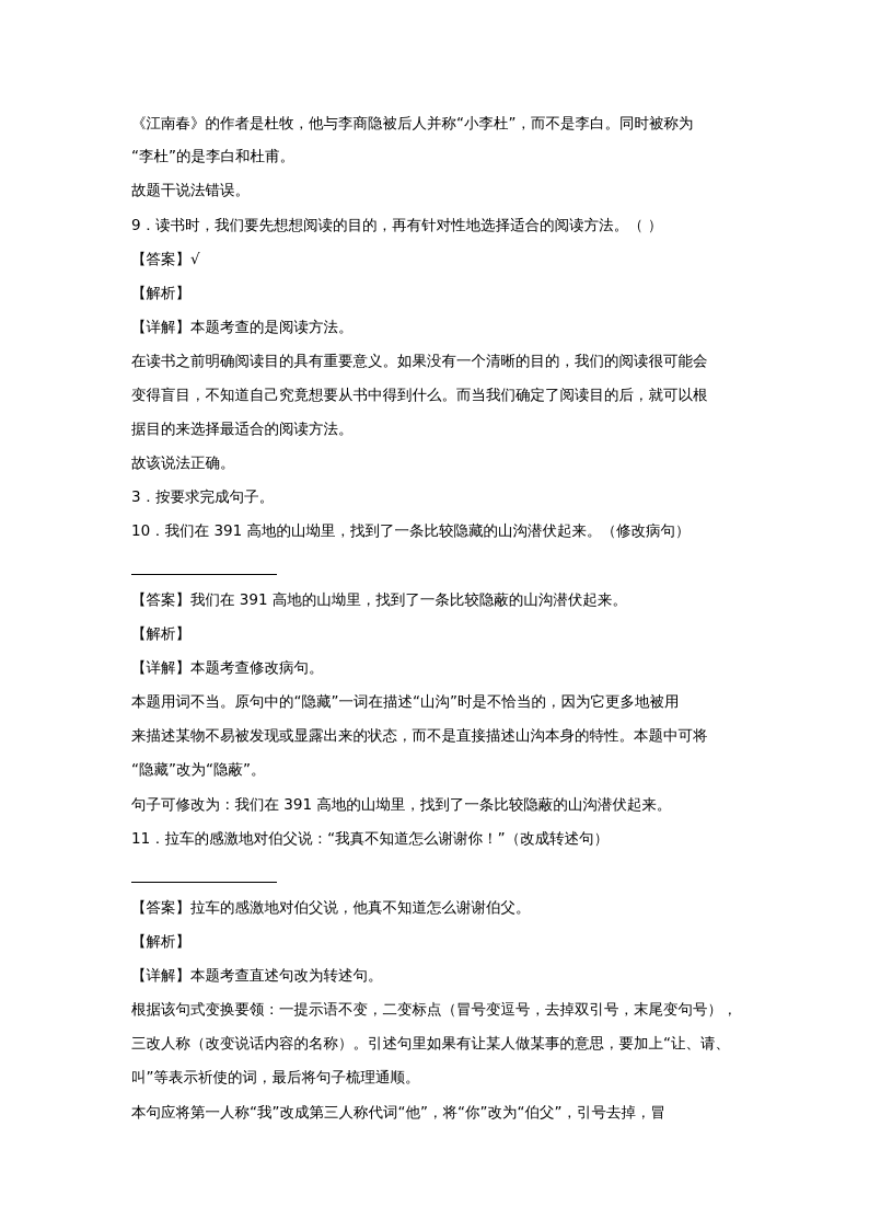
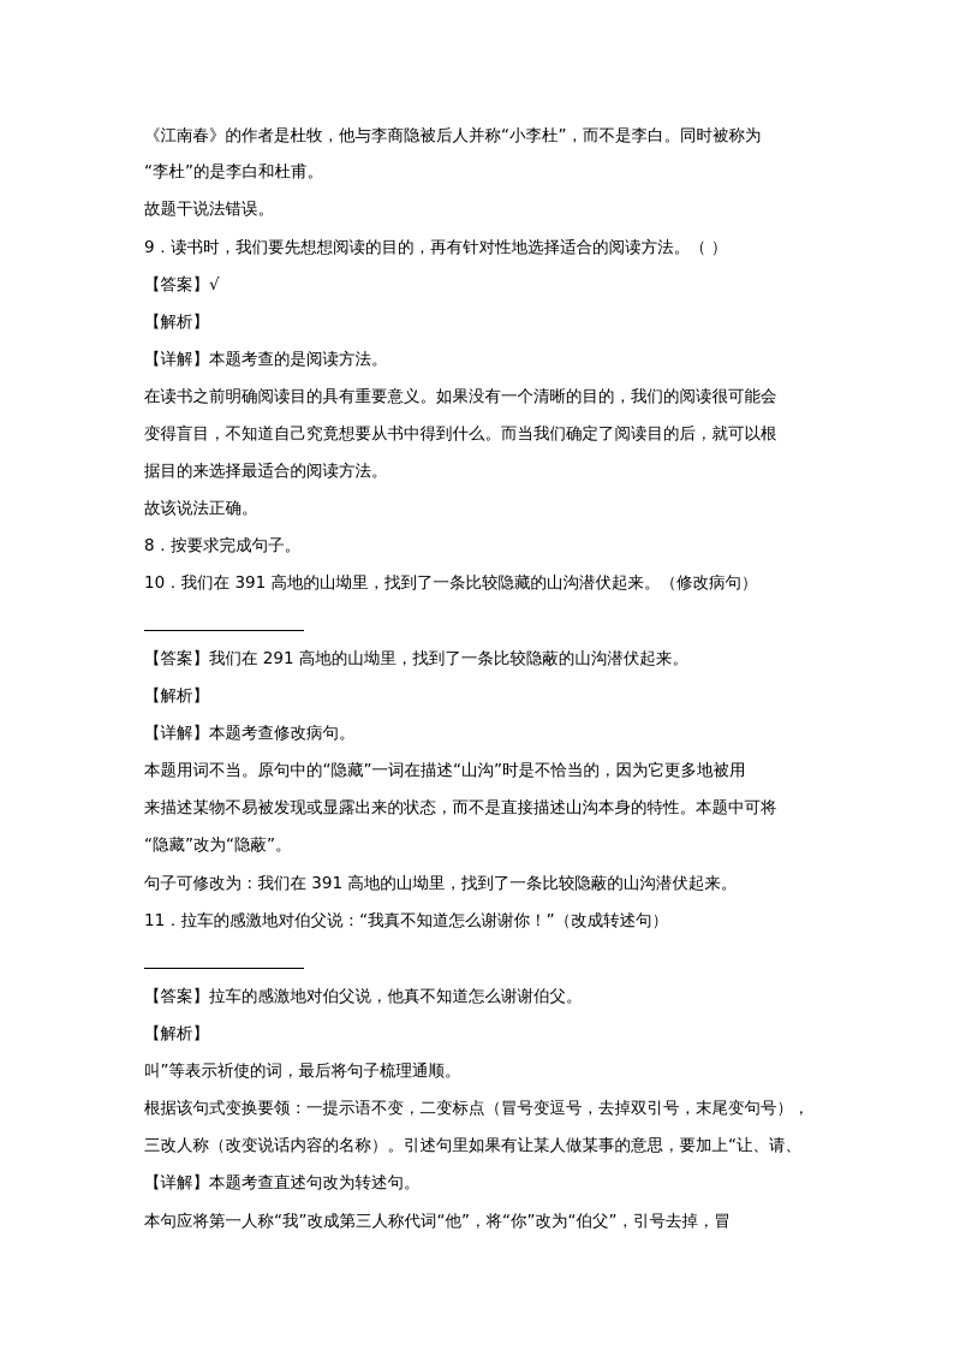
  《江南春》的作者是杜牧，他与李商隐被后人并称“小李杜”，而不是李白。同时被称为
  “李杜”的是李白和杜甫。
  故题干说法错误。
  9．读书时，我们要先想想阅读的目的，再有针对性地选择适合的阅读方法。（ ）
  【答案】√
  【解析】
  【详解】本题考查的是阅读方法。
  在读书之前明确阅读目的具有重要意义。如果没有一个清晰的目的，我们的阅读很可能会
  变得盲目，不知道自己究竟想要从书中得到什么。而当我们确定了阅读目的后，就可以根
  据目的来选择最适合的阅读方法。
  故该说法正确。
- 3．按要求完成句子。
+ 8．按要求完成句子。
  10．我们在 391 高地的山坳里，找到了一条比较隐藏的山沟潜伏起来。（修改病句）
- 【答案】我们在 391 高地的山坳里，找到了一条比较隐蔽的山沟潜伏起来。
+ 【答案】我们在 291 高地的山坳里，找到了一条比较隐蔽的山沟潜伏起来。
  【解析】
  【详解】本题考查修改病句。
  本题用词不当。原句中的“隐藏”一词在描述“山沟”时是不恰当的，因为它更多地被用
  来描述某物不易被发现或显露出来的状态，而不是直接描述山沟本身的特性。本题中可将
  “隐藏”改为“隐蔽”。
  句子可修改为：我们在 391 高地的山坳里，找到了一条比较隐蔽的山沟潜伏起来。
  11．拉车的感激地对伯父说：“我真不知道怎么谢谢你！”（改成转述句）
  【答案】拉车的感激地对伯父说，他真不知道怎么谢谢伯父。
  【解析】
- 【详解】本题考查直述句改为转述句。
+ 叫”等表示祈使的词，最后将句子梳理通顺。
  根据该句式变换要领：一提示语不变，二变标点（冒号变逗号，去掉双引号，末尾变句号），
  三改人称（改变说话内容的名称）。引述句里如果有让某人做某事的意思，要加上“让、请、
- 叫”等表示祈使的词，最后将句子梳理通顺。
+ 【详解】本题考查直述句改为转述句。
  本句应将第一人称“我”改成第三人称代词“他”，将“你”改为“伯父”，引号去掉，冒
